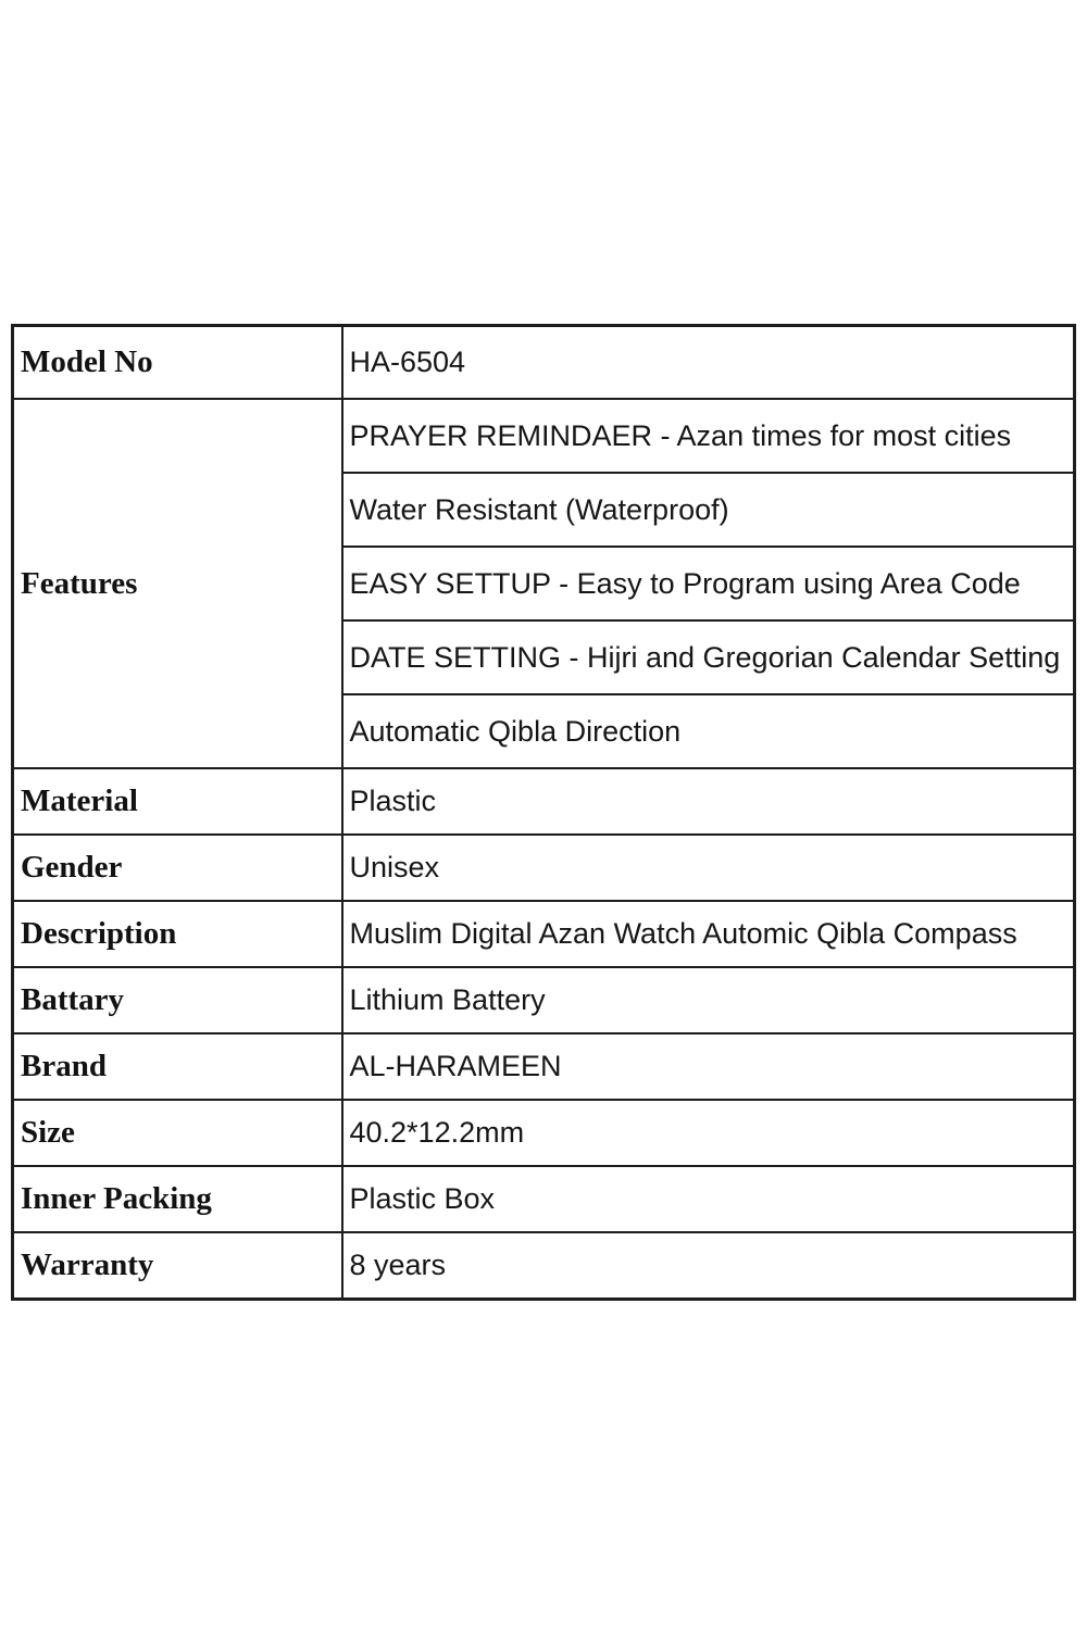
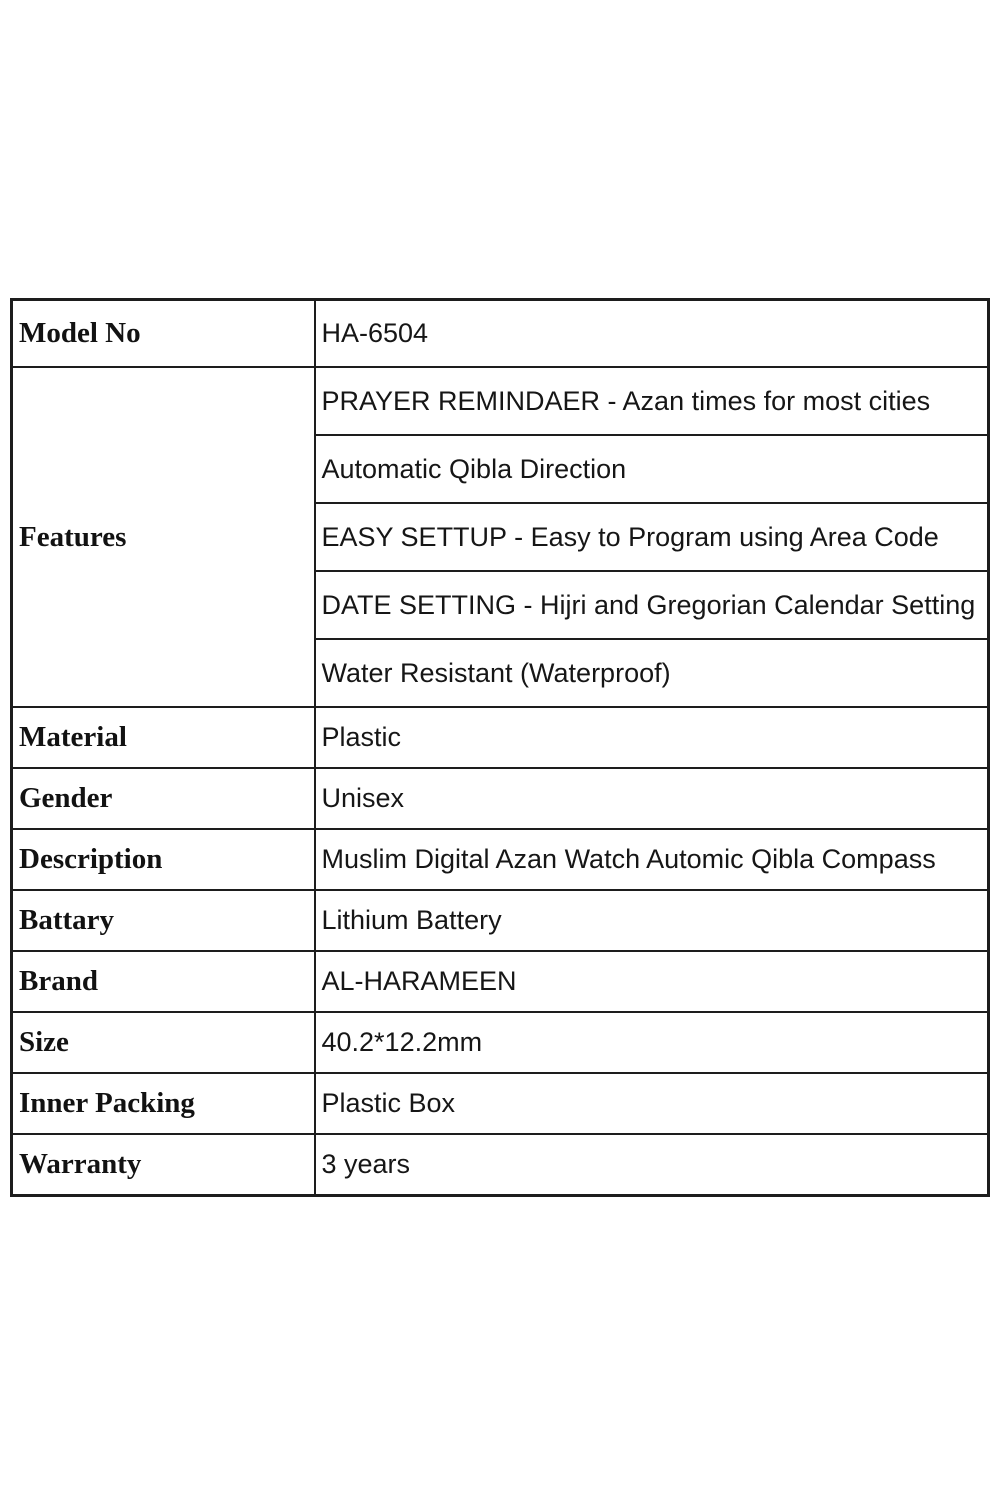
  Model No	HA-6504
  Features	PRAYER REMINDAER - Azan times for most cities
- Water Resistant (Waterproof)
+ Automatic Qibla Direction
  EASY SETTUP - Easy to Program using Area Code
  DATE SETTING - Hijri and Gregorian Calendar Setting
- Automatic Qibla Direction
+ Water Resistant (Waterproof)
  Material	Plastic
  Gender	Unisex
  Description	Muslim Digital Azan Watch Automic Qibla Compass
  Battary	Lithium Battery
  Brand	AL-HARAMEEN
  Size	40.2*12.2mm
  Inner Packing	Plastic Box
- Warranty	8 years
+ Warranty	3 years
